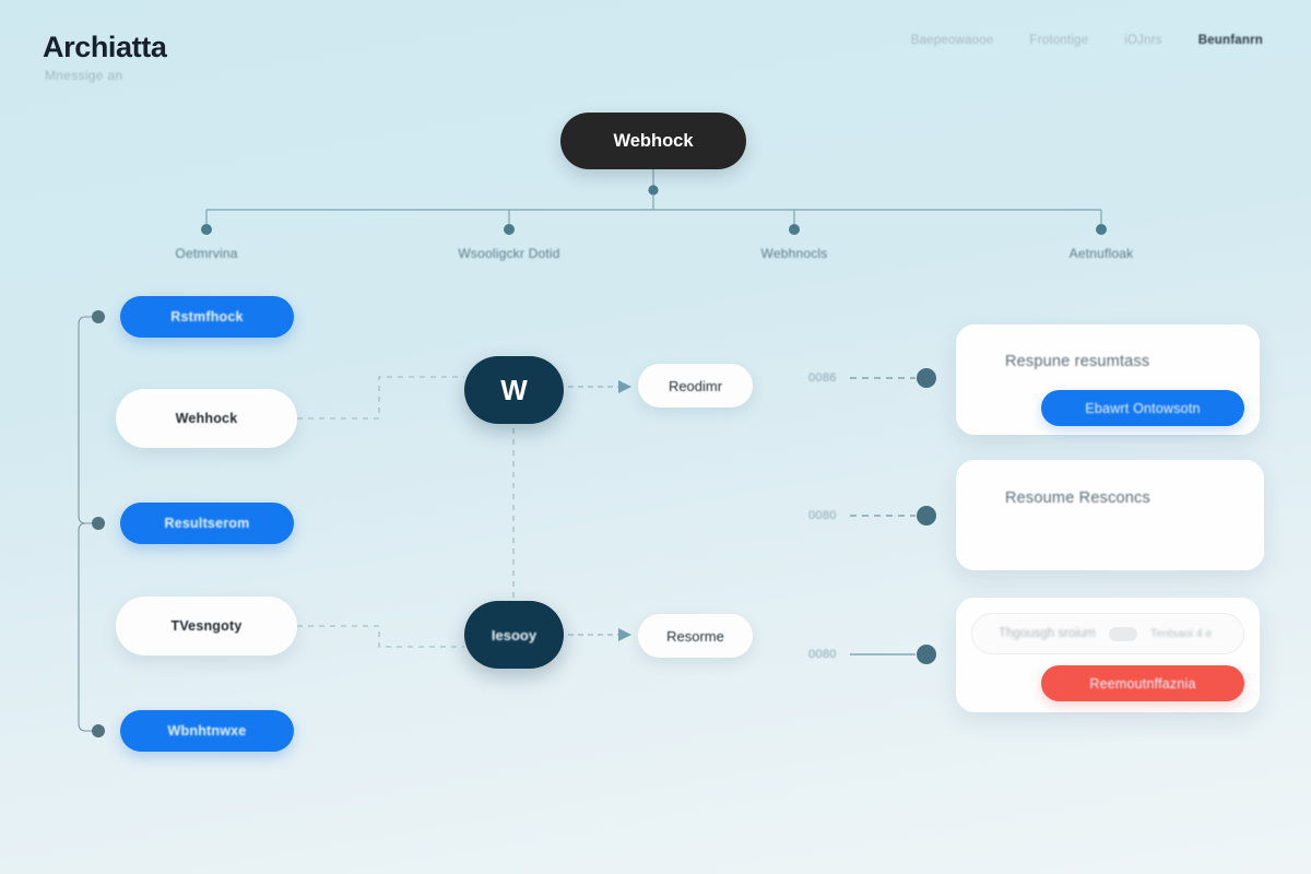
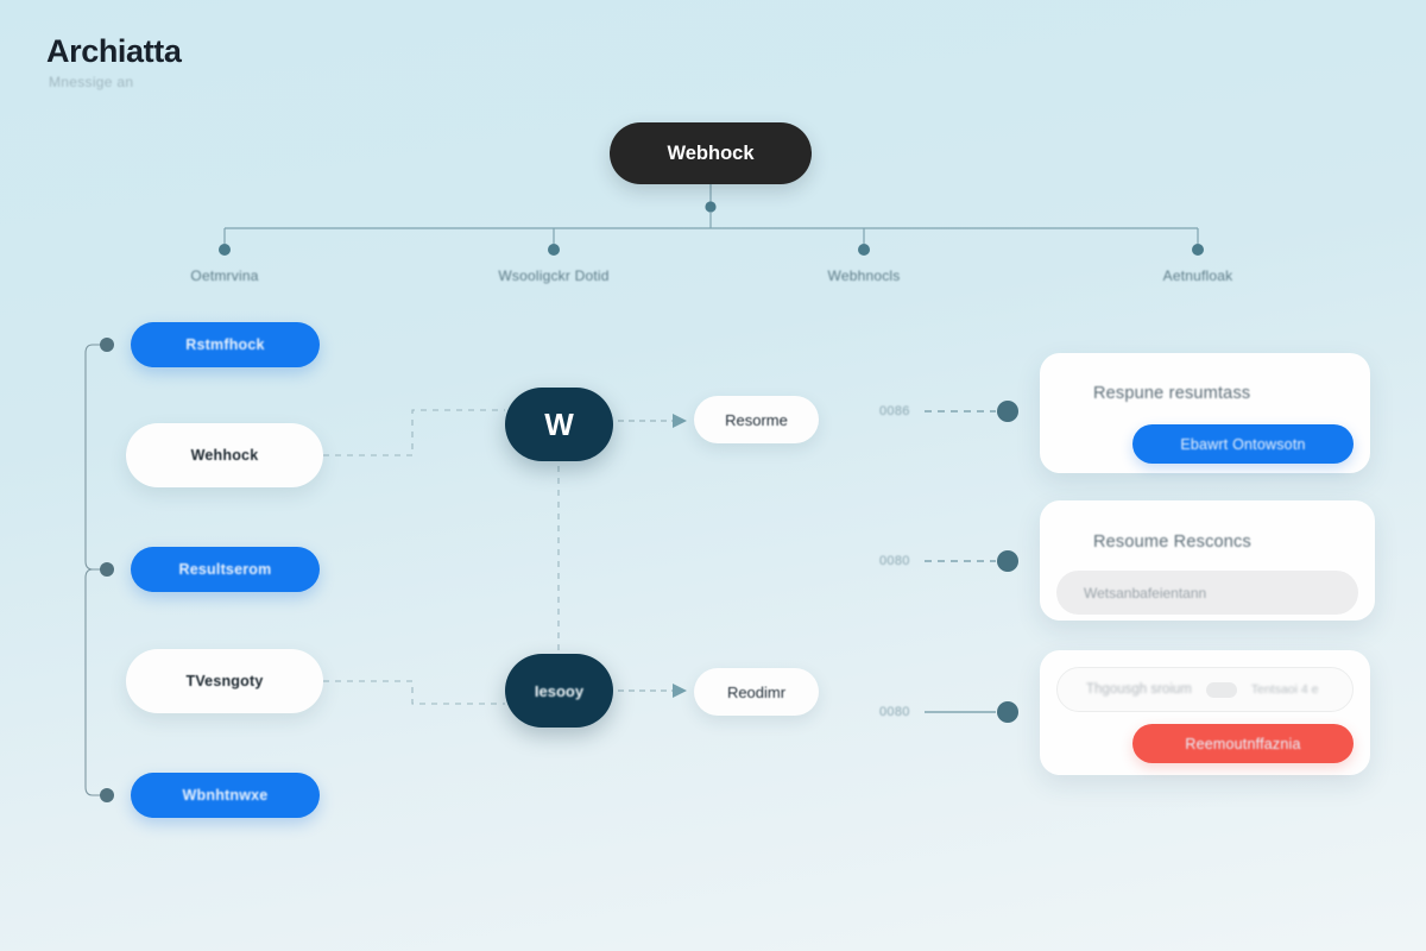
  Archiatta
  Mnessige an
- Baepeowaooe
- Frotontige
- iOJnrs
- Beunfanrn
  Webhock
  Oetmrvina
  Wsooligckr Dotid
  Webhnocls
  Aetnufloak
  Rstmfhock
  Wehhock
  Resultserom
  TVesngoty
  Wbnhtnwxe
  W
- Reodimr
+ Resorme
  Iesooy
- Resorme
+ Reodimr
  0086
  0080
  0080
  Respune resumtass
  Ebawrt Ontowsotn
  Resoume Resconcs
+ Wetsanbafeientann
  Thgousgh sroium
  Tentsaoi 4 e
  Reemoutnffaznia
